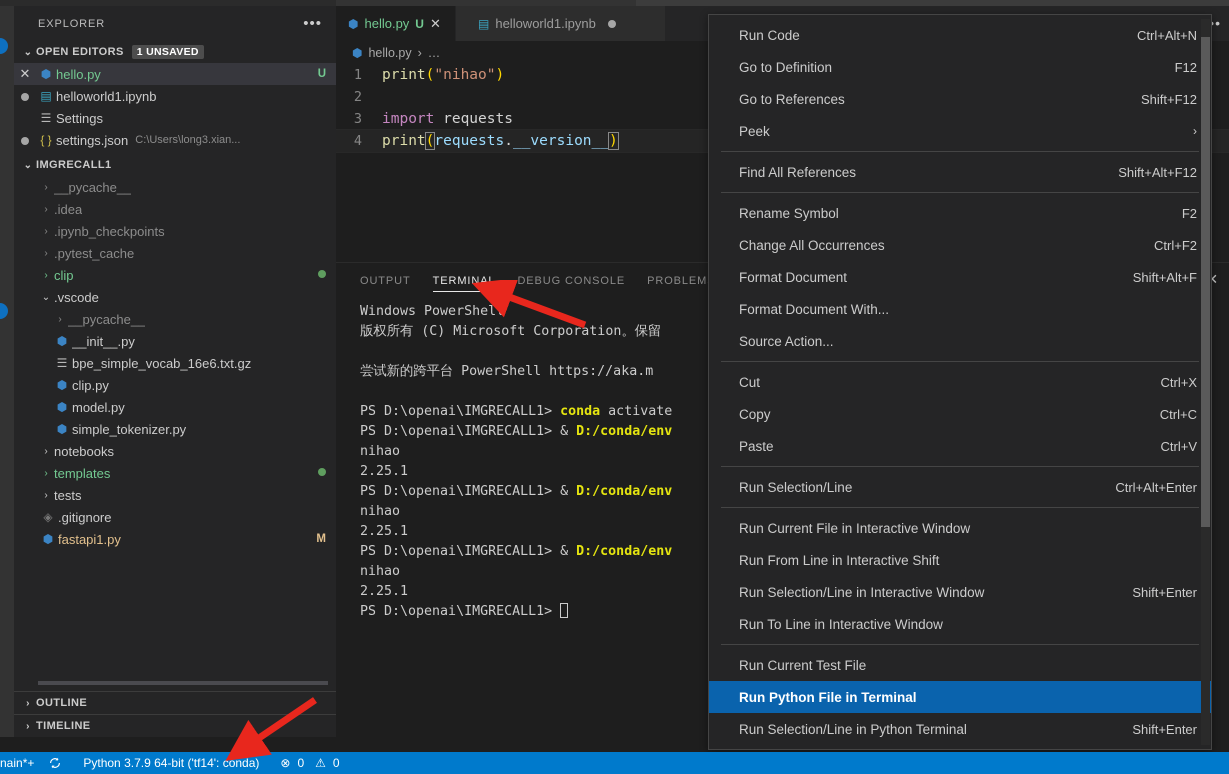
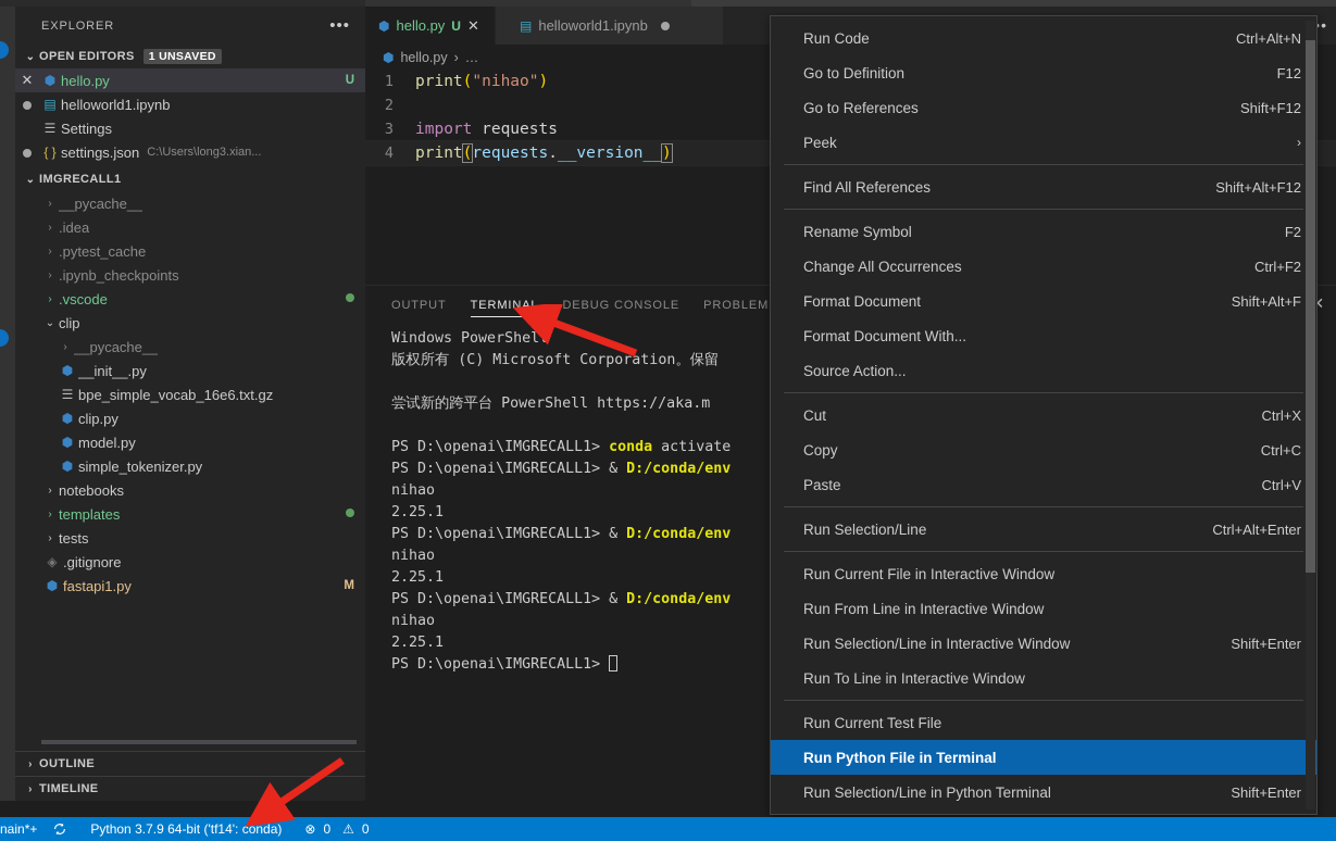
  EXPLORER
  •••
  ⌄
  OPEN EDITORS
  1 UNSAVED
  ✕
  ⬢
  hello.py
  U
  ▤
  helloworld1.ipynb
  ☰
  Settings
  { }
  settings.json
  C:\Users\long3.xian...
  ⌄
  IMGRECALL1
  ›
  __pycache__
  ›
  .idea
  ›
- .ipynb_checkpoints
+ .pytest_cache
  ›
- .pytest_cache
+ .ipynb_checkpoints
  ›
- clip
+ .vscode
  ⌄
- .vscode
+ clip
  ›
  __pycache__
  ⬢
  __init__.py
  ☰
  bpe_simple_vocab_16e6.txt.gz
  ⬢
  clip.py
  ⬢
  model.py
  ⬢
  simple_tokenizer.py
  ›
  notebooks
  ›
  templates
  ›
  tests
  ◈
  .gitignore
  ⬢
  fastapi1.py
  M
  ›
  OUTLINE
  ›
  TIMELINE
  ⬢
  hello.py
  U
  ✕
  ▤
  helloworld1.ipynb
  ⬢
  hello.py
  ›
  …
  1
  print("nihao")
  2
  3
  import requests
  4
  print(requests.__version__)
  OUTPUT
  TERMINAL
  DEBUG CONSOLE
  PROBLEM
  ✕
  Windows PowerShell
  版权所有 (C) Microsoft Corporation。保留
  尝试新的跨平台 PowerShell https://aka.m
  PS D:\openai\IMGRECALL1> conda activate
  PS D:\openai\IMGRECALL1> & D:/conda/env
  nihao
  2.25.1
  PS D:\openai\IMGRECALL1> & D:/conda/env
  nihao
  2.25.1
  PS D:\openai\IMGRECALL1> & D:/conda/env
  nihao
  2.25.1
  PS D:\openai\IMGRECALL1>
  Run Code
  Ctrl+Alt+N
  Go to Definition
  F12
  Go to References
  Shift+F12
  Peek
  ›
  Find All References
  Shift+Alt+F12
  Rename Symbol
  F2
  Change All Occurrences
  Ctrl+F2
  Format Document
  Shift+Alt+F
  Format Document With...
  Source Action...
  Cut
  Ctrl+X
  Copy
  Ctrl+C
  Paste
  Ctrl+V
  Run Selection/Line
  Ctrl+Alt+Enter
  Run Current File in Interactive Window
- Run From Line in Interactive Shift
+ Run From Line in Interactive Window
  Run Selection/Line in Interactive Window
  Shift+Enter
  Run To Line in Interactive Window
  Run Current Test File
  Run Python File in Terminal
  Run Selection/Line in Python Terminal
  Shift+Enter
  nain*+
  Python 3.7.9 64-bit ('tf14': conda)
  ⊗
  0
  ⚠
  0
